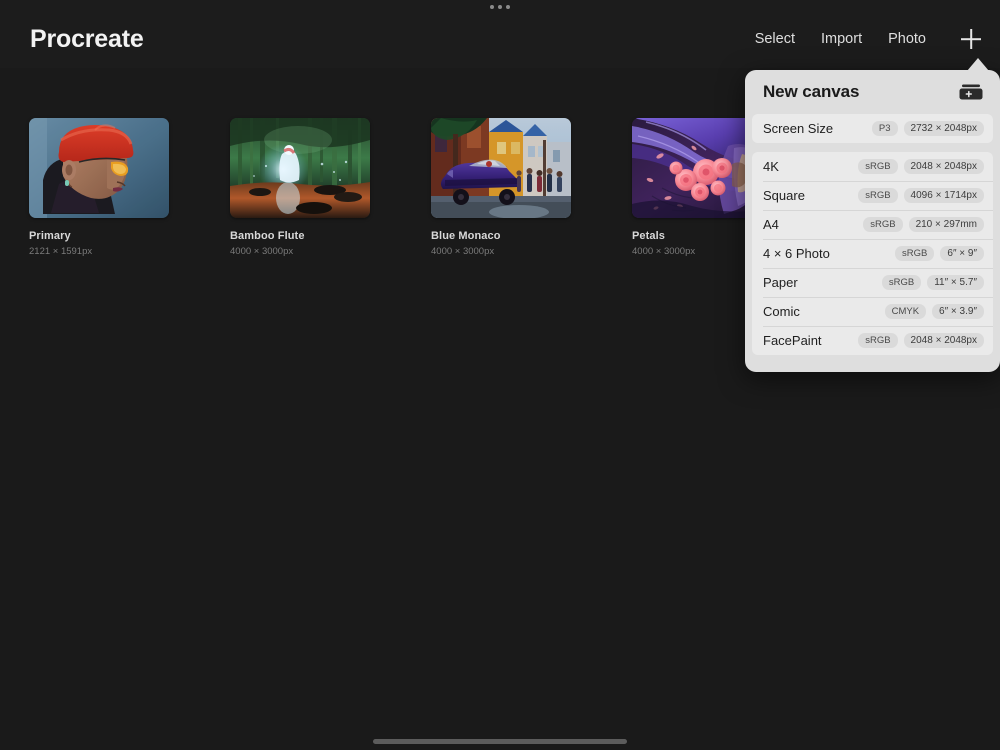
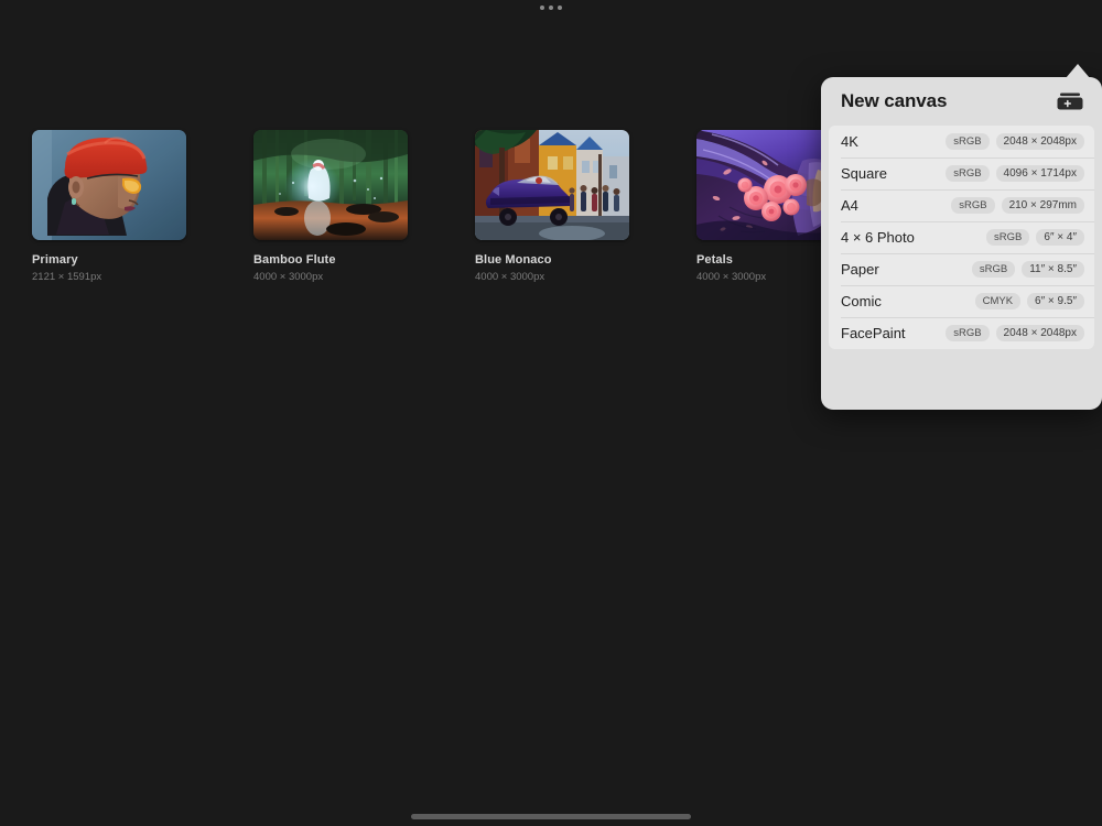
- Procreate
- Select
- Import
- Photo
  Primary
  2121 × 1591px
  Bamboo Flute
  4000 × 3000px
  Blue Monaco
  4000 × 3000px
  Petals
  4000 × 3000px
  New canvas
- Screen Size
- P3
- 2732 × 2048px
  4K
  sRGB
  2048 × 2048px
  Square
  sRGB
  4096 × 1714px
  A4
  sRGB
  210 × 297mm
  4 × 6 Photo
  sRGB
- 6″ × 9″
+ 6″ × 4″
  Paper
  sRGB
- 11″ × 5.7″
+ 11″ × 8.5″
  Comic
  CMYK
- 6″ × 3.9″
+ 6″ × 9.5″
  FacePaint
  sRGB
  2048 × 2048px
